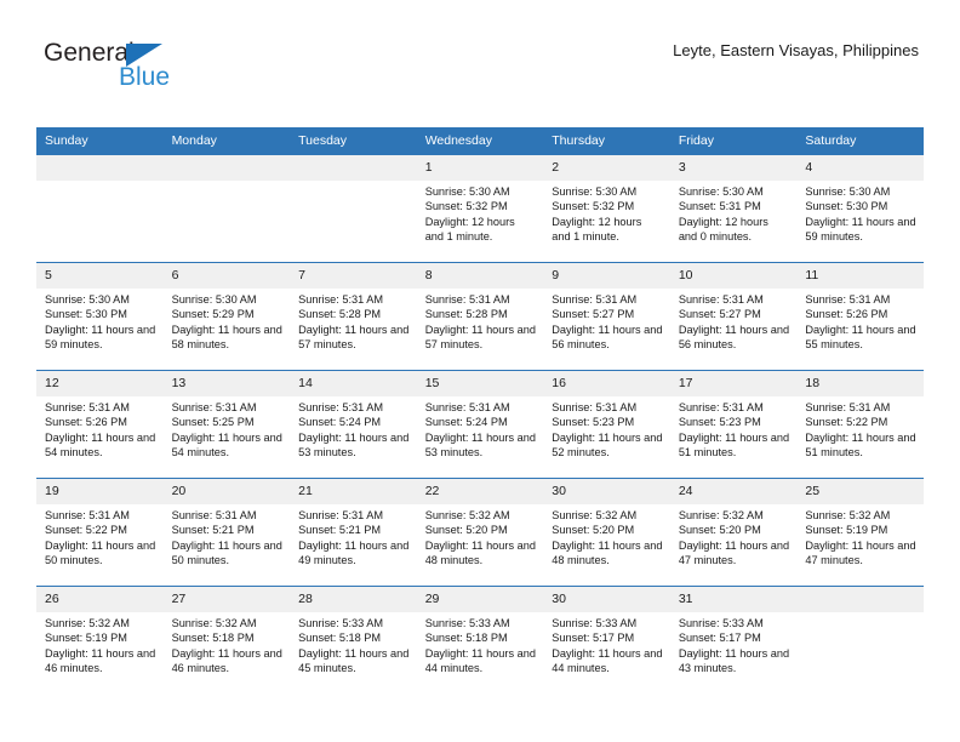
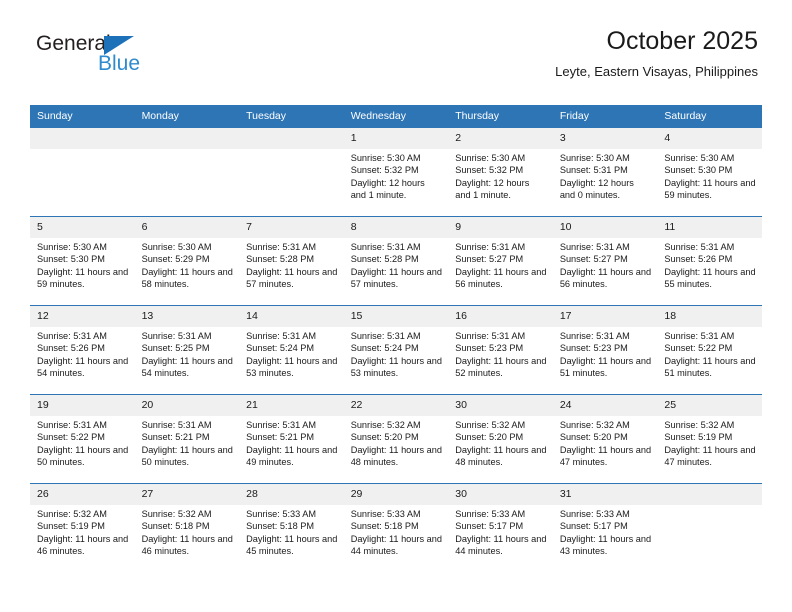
  General
  Blue
+ October 2025
  Leyte, Eastern Visayas, Philippines
  Sunday	Monday	Tuesday	Wednesday	Thursday	Friday	Saturday
  			1Sunrise: 5:30 AMSunset: 5:32 PMDaylight: 12 hours and 1 minute.	2Sunrise: 5:30 AMSunset: 5:32 PMDaylight: 12 hours and 1 minute.	3Sunrise: 5:30 AMSunset: 5:31 PMDaylight: 12 hours and 0 minutes.	4Sunrise: 5:30 AMSunset: 5:30 PMDaylight: 11 hours and 59 minutes.
  5Sunrise: 5:30 AMSunset: 5:30 PMDaylight: 11 hours and 59 minutes.	6Sunrise: 5:30 AMSunset: 5:29 PMDaylight: 11 hours and 58 minutes.	7Sunrise: 5:31 AMSunset: 5:28 PMDaylight: 11 hours and 57 minutes.	8Sunrise: 5:31 AMSunset: 5:28 PMDaylight: 11 hours and 57 minutes.	9Sunrise: 5:31 AMSunset: 5:27 PMDaylight: 11 hours and 56 minutes.	10Sunrise: 5:31 AMSunset: 5:27 PMDaylight: 11 hours and 56 minutes.	11Sunrise: 5:31 AMSunset: 5:26 PMDaylight: 11 hours and 55 minutes.
  12Sunrise: 5:31 AMSunset: 5:26 PMDaylight: 11 hours and 54 minutes.	13Sunrise: 5:31 AMSunset: 5:25 PMDaylight: 11 hours and 54 minutes.	14Sunrise: 5:31 AMSunset: 5:24 PMDaylight: 11 hours and 53 minutes.	15Sunrise: 5:31 AMSunset: 5:24 PMDaylight: 11 hours and 53 minutes.	16Sunrise: 5:31 AMSunset: 5:23 PMDaylight: 11 hours and 52 minutes.	17Sunrise: 5:31 AMSunset: 5:23 PMDaylight: 11 hours and 51 minutes.	18Sunrise: 5:31 AMSunset: 5:22 PMDaylight: 11 hours and 51 minutes.
  19Sunrise: 5:31 AMSunset: 5:22 PMDaylight: 11 hours and 50 minutes.	20Sunrise: 5:31 AMSunset: 5:21 PMDaylight: 11 hours and 50 minutes.	21Sunrise: 5:31 AMSunset: 5:21 PMDaylight: 11 hours and 49 minutes.	22Sunrise: 5:32 AMSunset: 5:20 PMDaylight: 11 hours and 48 minutes.	30Sunrise: 5:32 AMSunset: 5:20 PMDaylight: 11 hours and 48 minutes.	24Sunrise: 5:32 AMSunset: 5:20 PMDaylight: 11 hours and 47 minutes.	25Sunrise: 5:32 AMSunset: 5:19 PMDaylight: 11 hours and 47 minutes.
  26Sunrise: 5:32 AMSunset: 5:19 PMDaylight: 11 hours and 46 minutes.	27Sunrise: 5:32 AMSunset: 5:18 PMDaylight: 11 hours and 46 minutes.	28Sunrise: 5:33 AMSunset: 5:18 PMDaylight: 11 hours and 45 minutes.	29Sunrise: 5:33 AMSunset: 5:18 PMDaylight: 11 hours and 44 minutes.	30Sunrise: 5:33 AMSunset: 5:17 PMDaylight: 11 hours and 44 minutes.	31Sunrise: 5:33 AMSunset: 5:17 PMDaylight: 11 hours and 43 minutes.
